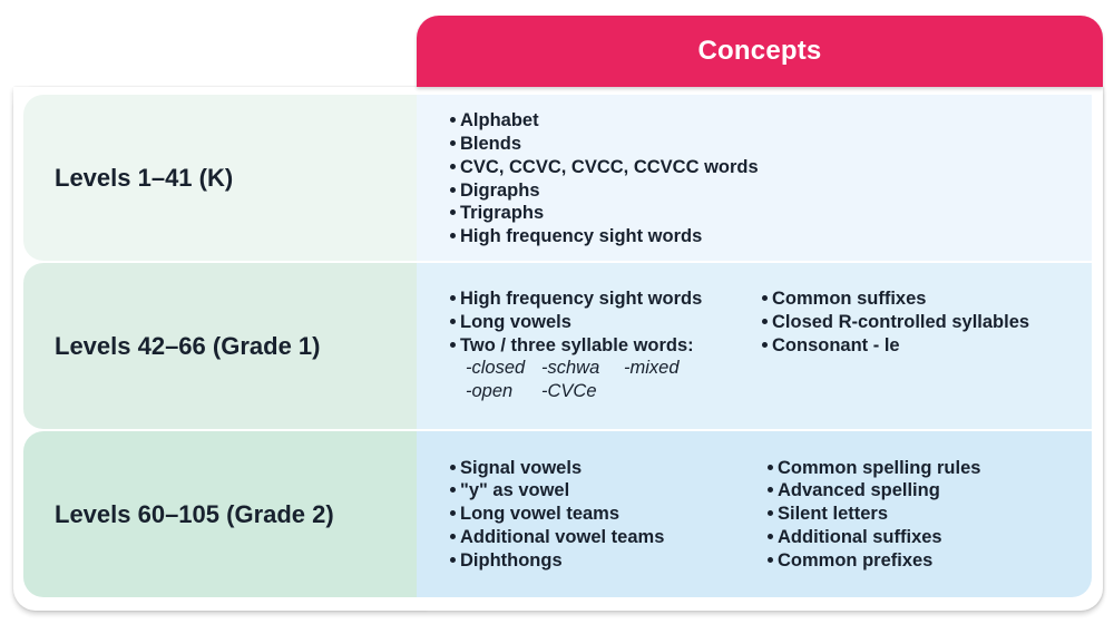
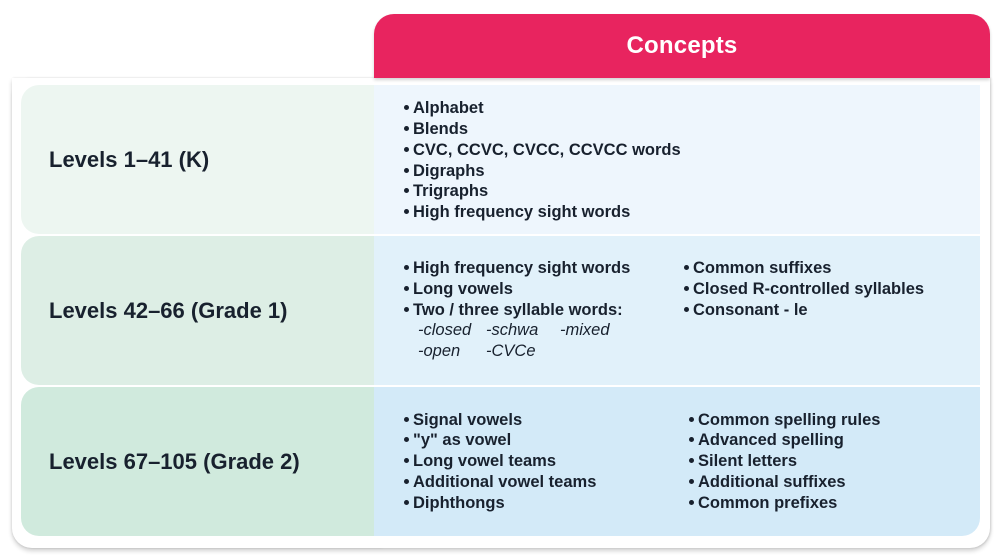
  Concepts
  Levels 1–41 (K)
  Alphabet
  Blends
  CVC, CCVC, CVCC, CCVCC words
  Digraphs
  Trigraphs
  High frequency sight words
  Levels 42–66 (Grade 1)
  High frequency sight words
  Long vowels
  Two / three syllable words:
  -closed -schwa -mixed
  -open -CVCe
  Common suffixes
  Closed R-controlled syllables
  Consonant - le
- Levels 60–105 (Grade 2)
+ Levels 67–105 (Grade 2)
  Signal vowels
  "y" as vowel
  Long vowel teams
  Additional vowel teams
  Diphthongs
  Common spelling rules
  Advanced spelling
  Silent letters
  Additional suffixes
  Common prefixes
